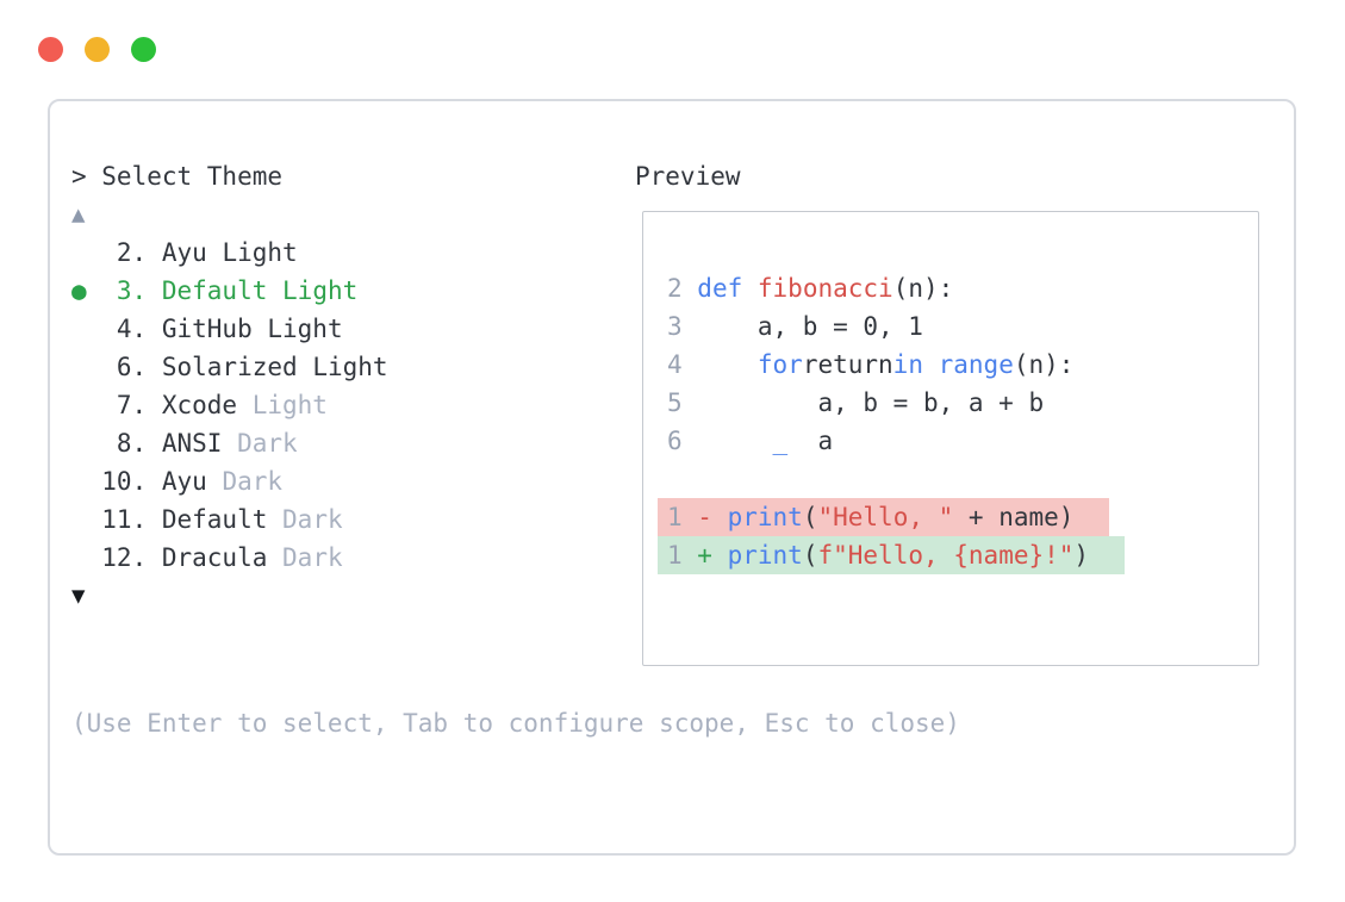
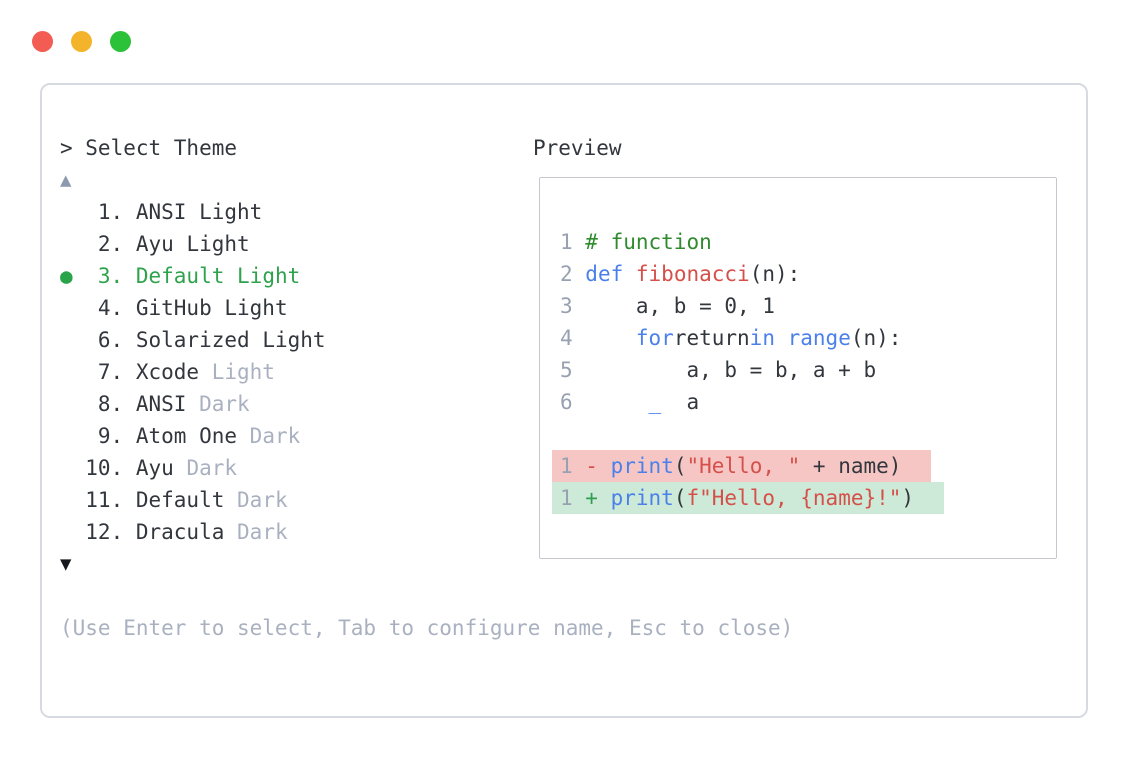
  > Select Theme
  ▲
+ 1. ANSI Light
  2. Ayu Light
  ● 3. Default Light
  4. GitHub Light
  6. Solarized Light
  7. Xcode Light
  8. ANSI Dark
+ 9. Atom One Dark
  10. Ayu Dark
  11. Default Dark
  12. Dracula Dark
  ▼
  Preview
+ 1 # function
  2 def fibonacci(n):
  3 a, b = 0, 1
  4 forreturnin range(n):
  5 a, b = b, a + b
  6 _ a
  1 - print("Hello, " + name)
  1 + print(f"Hello, {name}!")
- (Use Enter to select, Tab to configure scope, Esc to close)
+ (Use Enter to select, Tab to configure name, Esc to close)
